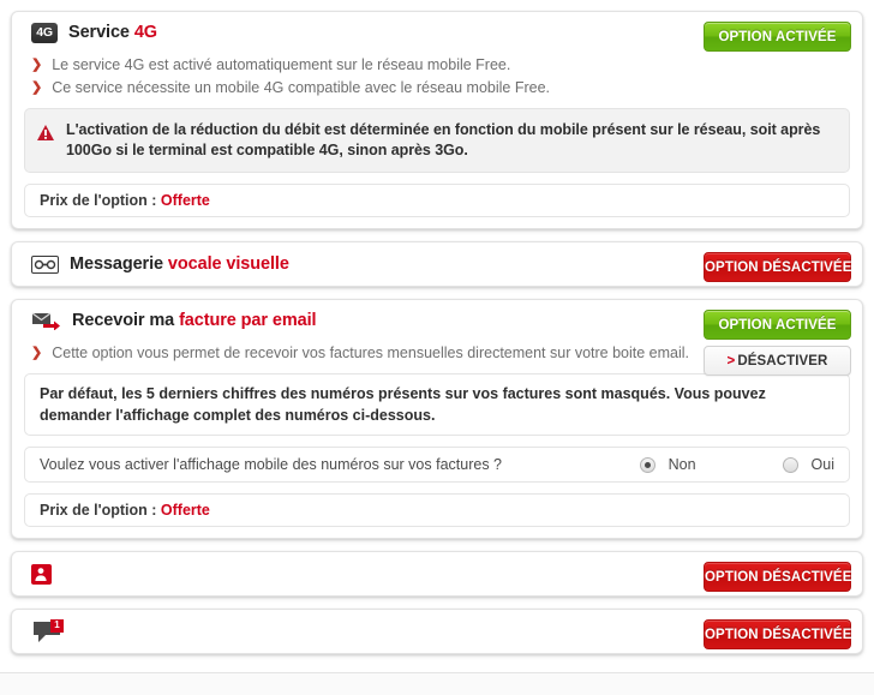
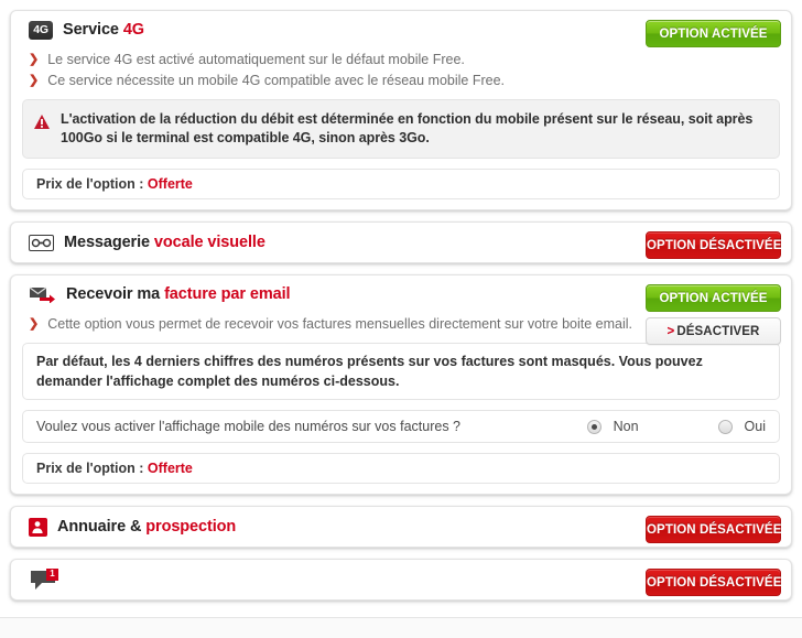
  4G
  Service 4G
  OPTION ACTIVÉE
  ❯
- Le service 4G est activé automatiquement sur le réseau mobile Free.
+ Le service 4G est activé automatiquement sur le défaut mobile Free.
  ❯
  Ce service nécessite un mobile 4G compatible avec le réseau mobile Free.
  L'activation de la réduction du débit est déterminée en fonction du mobile présent sur le réseau, soit après 100Go si le terminal est compatible 4G, sinon après 3Go.
  Prix de l'option : Offerte
  Messagerie vocale visuelle
  OPTION DÉSACTIVÉE
  Recevoir ma facture par email
  OPTION ACTIVÉE
  > DÉSACTIVER
  ❯
  Cette option vous permet de recevoir vos factures mensuelles directement sur votre boite email.
- Par défaut, les 5 derniers chiffres des numéros présents sur vos factures sont masqués. Vous pouvez demander l'affichage complet des numéros ci-dessous.
+ Par défaut, les 4 derniers chiffres des numéros présents sur vos factures sont masqués. Vous pouvez demander l'affichage complet des numéros ci-dessous.
  Voulez vous activer l'affichage mobile des numéros sur vos factures ?
  Non
  Oui
  Prix de l'option : Offerte
+ Annuaire & prospection
  OPTION DÉSACTIVÉE
  1
  OPTION DÉSACTIVÉE
